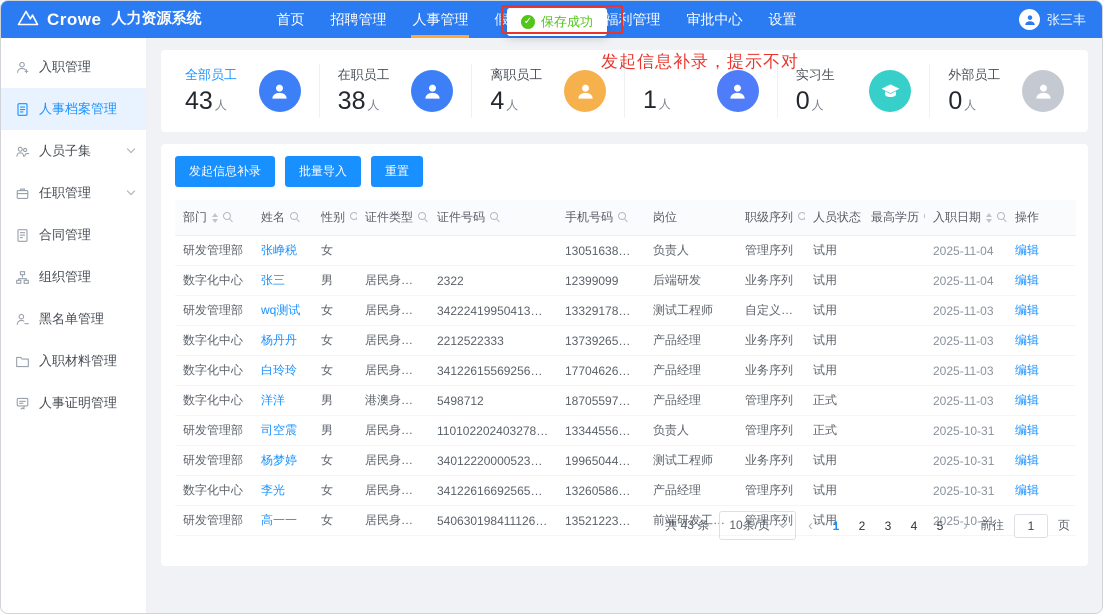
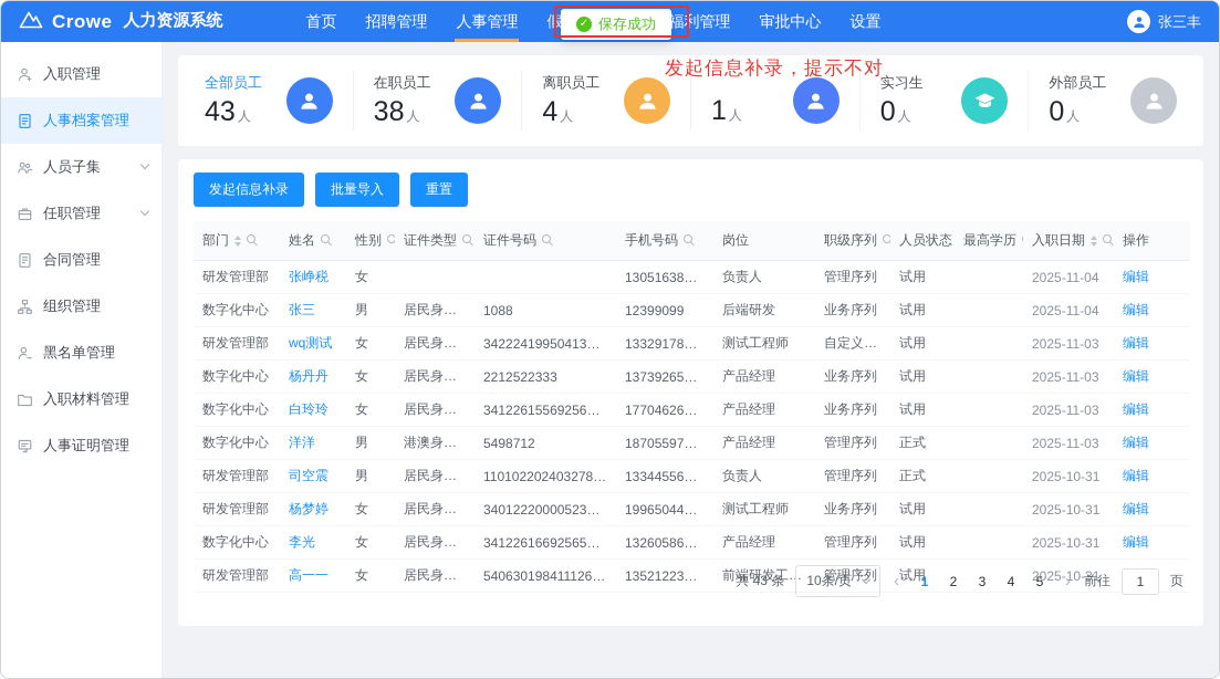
  Crowe
  人力资源系统
  首页
  招聘管理
  人事管理
  审批中心
  设置
  张三丰
  ✓
  保存成功
  发起信息补录，提示不对
  入职管理
  人事档案管理
  人员子集
  任职管理
  合同管理
  组织管理
  黑名单管理
  入职材料管理
  人事证明管理
  全部员工
  43 人
  在职员工
  38 人
  离职员工
  4 人
  1 人
  实习生
  0 人
  外部员工
  0 人
  发起信息补录
  批量导入
  重置
  部门	姓名	性别	证件类型	证件号码	手机号码	岗位	职级序列	人员状态	最高学历	入职日期	操作
  研发管理部	张峥税	女			13051638611	负责人	管理序列	试用		2025-11-04	编辑
- 数字化中心	张三	男	居民身份证	2322	12399099	后端研发	业务序列	试用		2025-11-04	编辑
+ 数字化中心	张三	男	居民身份证	1088	12399099	后端研发	业务序列	试用		2025-11-04	编辑
  研发管理部	wq测试	女	居民身份证	342224199504131313	13329178787	测试工程师	自定义序列	试用		2025-11-03	编辑
  数字化中心	杨丹丹	女	居民身份证	2212522333	13739265600	产品经理	业务序列	试用		2025-11-03	编辑
  数字化中心	白玲玲	女	居民身份证	341226155692563225	17704626584	产品经理	业务序列	试用		2025-11-03	编辑
  数字化中心	洋洋	男	港澳身份证	5498712	18705597851	产品经理	管理序列	正式		2025-11-03	编辑
  研发管理部	司空震	男	居民身份证	110102202403278712	13344556677	负责人	管理序列	正式		2025-10-31	编辑
  研发管理部	杨梦婷	女	居民身份证	340122200005230189	19965044523	测试工程师	业务序列	试用		2025-10-31	编辑
  数字化中心	李光	女	居民身份证	341226166925652335	13260586821	产品经理	管理序列	试用		2025-10-31	编辑
  研发管理部	高一一	女	居民身份证	540630198411126154	13521223333	前端研发工程师	管理序列	试用		2025-10-31
  共 43 条
  10条/页
  ‹
  1
  2
  3
  4
  5
  ›
  前往
  1
  页
